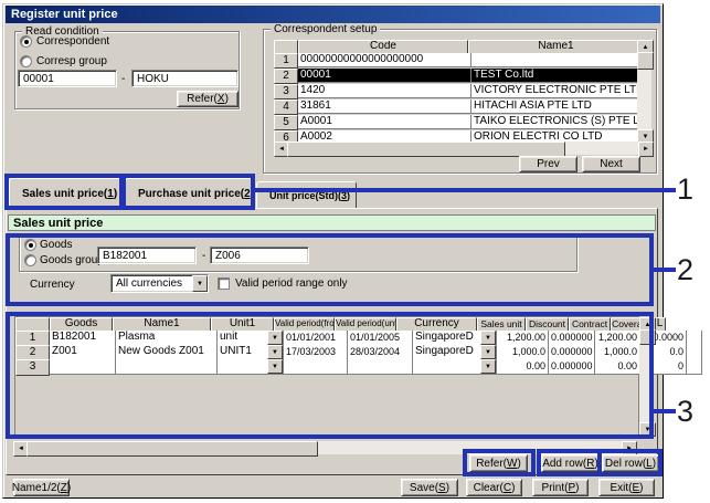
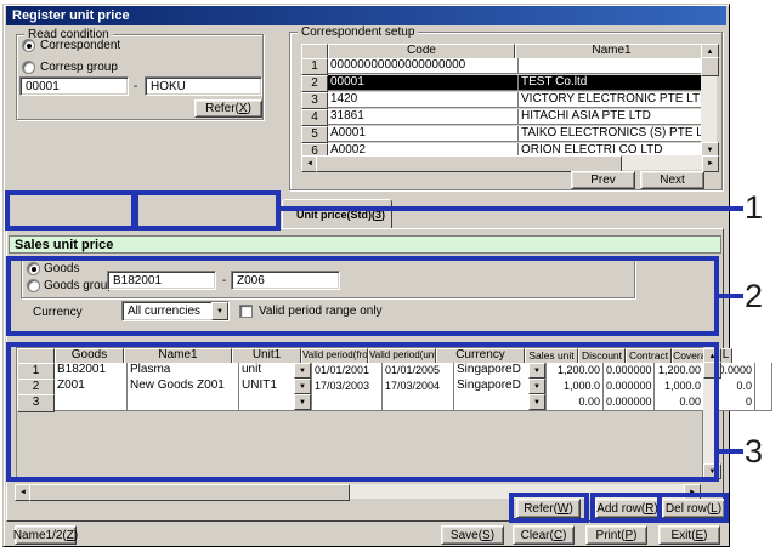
  Register unit price
  Read condition
  Correspondent
  Corresp group
  00001
  -
  HOKU
  Refer(
  X
  )
  Correspondent setup
  Code
  Name1
  1
  00000000000000000000
  2
  00001
  TEST Co.ltd
  3
  1420
  VICTORY ELECTRONIC PTE LT
  4
  31861
  HITACHI ASIA PTE LTD
  5
  A0001
  TAIKO ELECTRONICS (S) PTE L
  6
  A0002
  ORION ELECTRI CO LTD
  Prev
  Next
- Sales unit price(1)
- Purchase unit price(2)
  Unit price(Std)(3)
  Sales unit price
  Goods
  Goods grou
  B182001
  -
  Z006
  Currency
  All currencies
  Valid period range only
  Goods
  Name1
  Unit1
  Valid period(fro
  Valid period(un
  Currency
  Sales unit
  Discount
  Contract
  L
  1
  B182001
  Plasma
  unit
  01/01/2001
  01/01/2005
  SingaporeD
  1,200.00
  0.000000
  1,200.00
  .0000
  2
  Z001
  New Goods Z001
  UNIT1
  17/03/2003
- 28/03/2004
+ 17/03/2004
  SingaporeD
  1,000.0
  0.000000
  1,000.0
  0.0
  3
  0.00
  0.000000
  0.00
  0
  Refer(
  W
  )
  Add row(
  R
  )
  Del row(
  L
  )
  Name1/2(
  Z
  )
  Save(
  S
  )
  Clear(
  C
  )
  Print(
  P
  )
  Exit(
  E
  )
  1
  2
  3
